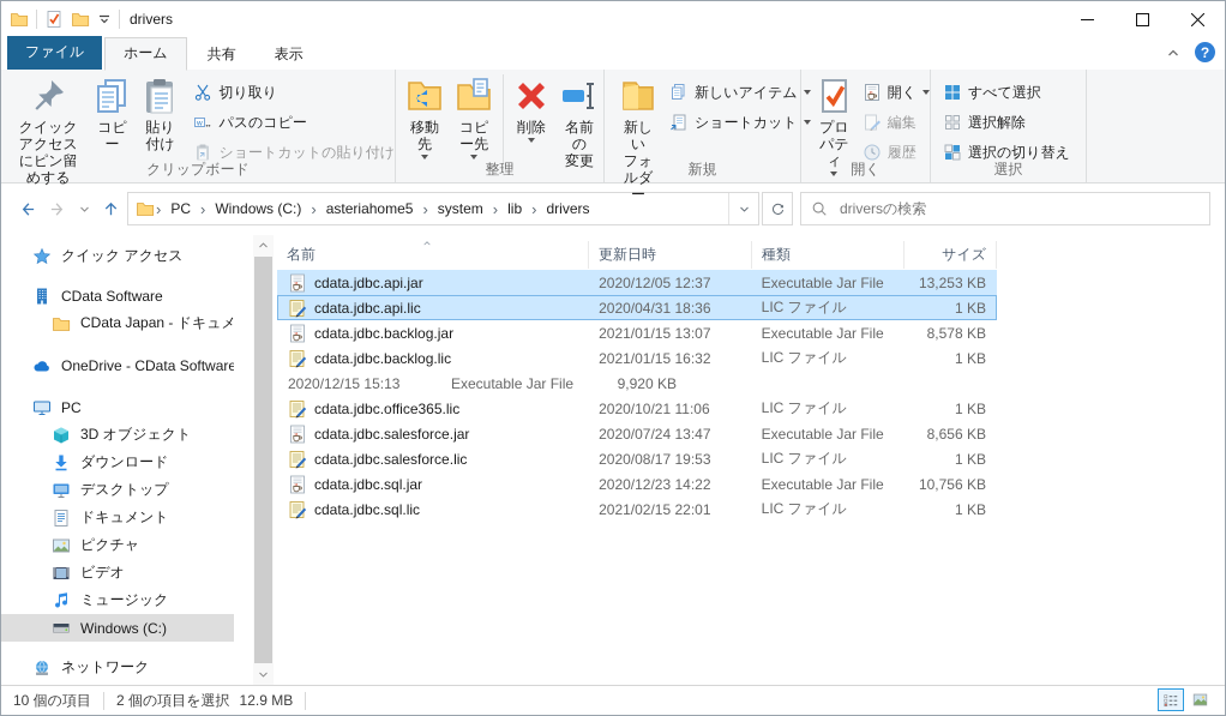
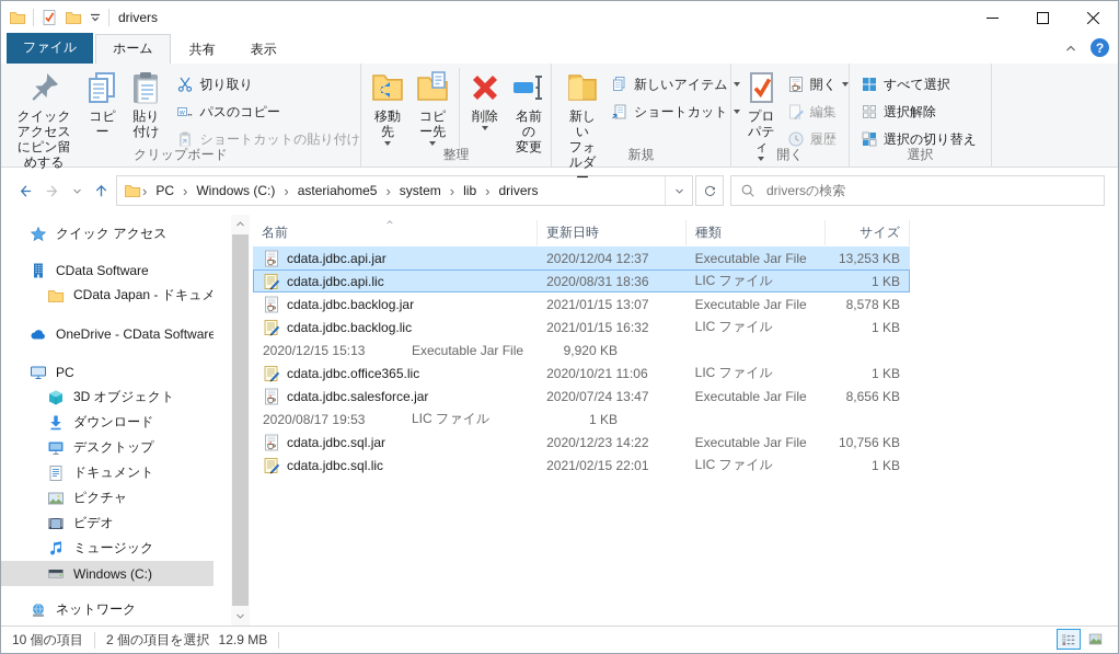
  drivers
  ファイル
  ホーム
  共有
  表示
  ?
  クイック アクセス
  にピン留めする
  コピー
  貼り付け
  切り取り
  パスのコピー
  ショートカットの貼り付け
  クリップボード
  移動先
  コピー先
  削除
  名前の
  変更
  整理
  新しい
  フォルダー
  新しいアイテム
  ショートカット
  新規
  プロパティ
  開く
  編集
  履歴
  開く
  すべて選択
  選択解除
  選択の切り替え
  選択
  ›
  PC
  ›
  Windows (C:)
  ›
  asteriahome5
  ›
  system
  ›
  lib
  ›
  drivers
  driversの検索
  クイック アクセス
  CData Software
  CData Japan - ドキュメ
  OneDrive - CData Software
  PC
  3D オブジェクト
  ダウンロード
  デスクトップ
  ドキュメント
  ピクチャ
  ビデオ
  ミュージック
  Windows (C:)
  ネットワーク
  名前
  更新日時
  種類
  サイズ
  cdata.jdbc.api.jar
- 2020/12/05 12:37
+ 2020/12/04 12:37
  Executable Jar File
  13,253 KB
  cdata.jdbc.api.lic
- 2020/04/31 18:36
+ 2020/08/31 18:36
  LIC ファイル
  1 KB
  cdata.jdbc.backlog.jar
  2021/01/15 13:07
  Executable Jar File
  8,578 KB
  cdata.jdbc.backlog.lic
  2021/01/15 16:32
  LIC ファイル
  1 KB
  2020/12/15 15:13
  Executable Jar File
  9,920 KB
  cdata.jdbc.office365.lic
  2020/10/21 11:06
  LIC ファイル
  1 KB
  cdata.jdbc.salesforce.jar
  2020/07/24 13:47
  Executable Jar File
  8,656 KB
- cdata.jdbc.salesforce.lic
  2020/08/17 19:53
  LIC ファイル
  1 KB
  cdata.jdbc.sql.jar
  2020/12/23 14:22
  Executable Jar File
  10,756 KB
  cdata.jdbc.sql.lic
  2021/02/15 22:01
  LIC ファイル
  1 KB
  10 個の項目
  2 個の項目を選択
  12.9 MB
